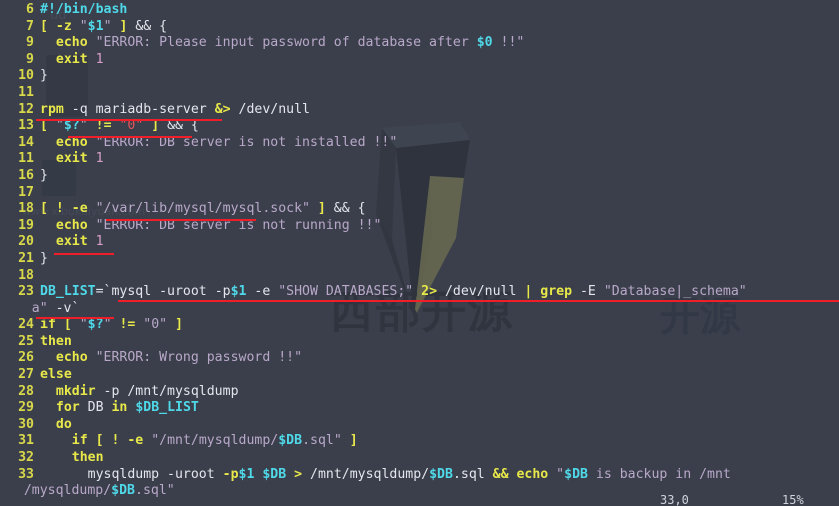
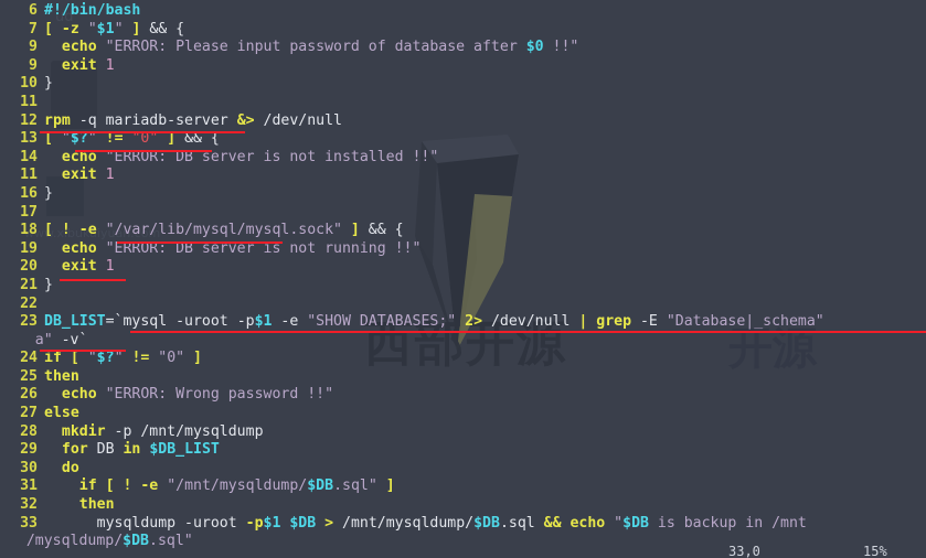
  ud
  www.xibukaiyuan.com
  西部开源
  开源
  6 #!/bin/bash
  7 [ -z "$1" ] && {
  9 echo "ERROR: Please input password of database after $0 !!"
  9 exit 1
  10 }
  11
  12 rpm -q mariadb-server &> /dev/null
  13 [ "$?" != "0" ] && {
  14 echo "ERROR: DB server is not installed !!"
  11 exit 1
  16 }
  17
  18 [ ! -e "/var/lib/mysql/mysql.sock" ] && {
  19 echo "ERROR: DB server is not running !!"
  20 exit 1
  21 }
- 18
+ 22
  23 DB_LIST=`mysql -uroot -p$1 -e "SHOW DATABASES;" 2> /dev/null | grep -E "Database|_schema"
  a" -v`
  24 if [ "$?" != "0" ]
  25 then
  26 echo "ERROR: Wrong password !!"
  27 else
  28 mkdir -p /mnt/mysqldump
  29 for DB in $DB_LIST
  30 do
  31 if [ ! -e "/mnt/mysqldump/$DB.sql" ]
  32 then
  33 mysqldump -uroot -p$1 $DB > /mnt/mysqldump/$DB.sql && echo "$DB is backup in /mnt
  /mysqldump/$DB.sql"
  33,0
  15%
